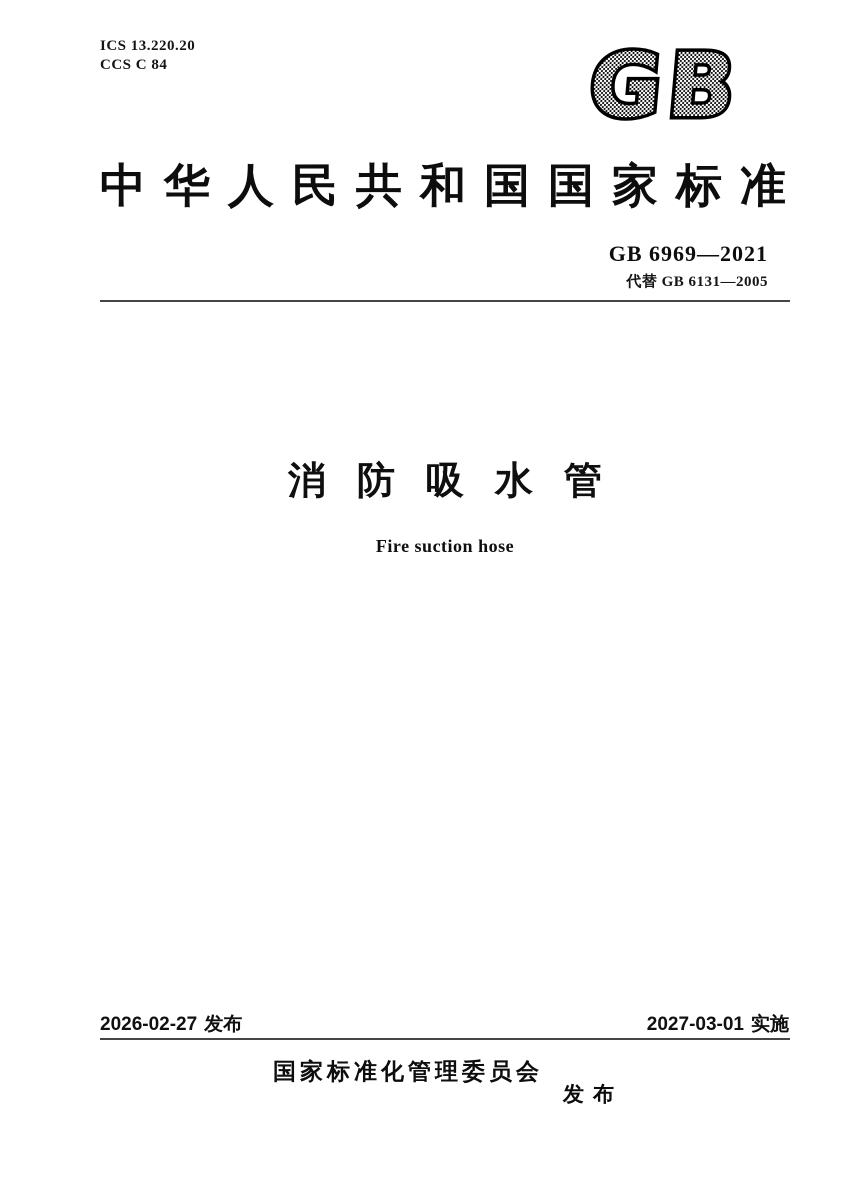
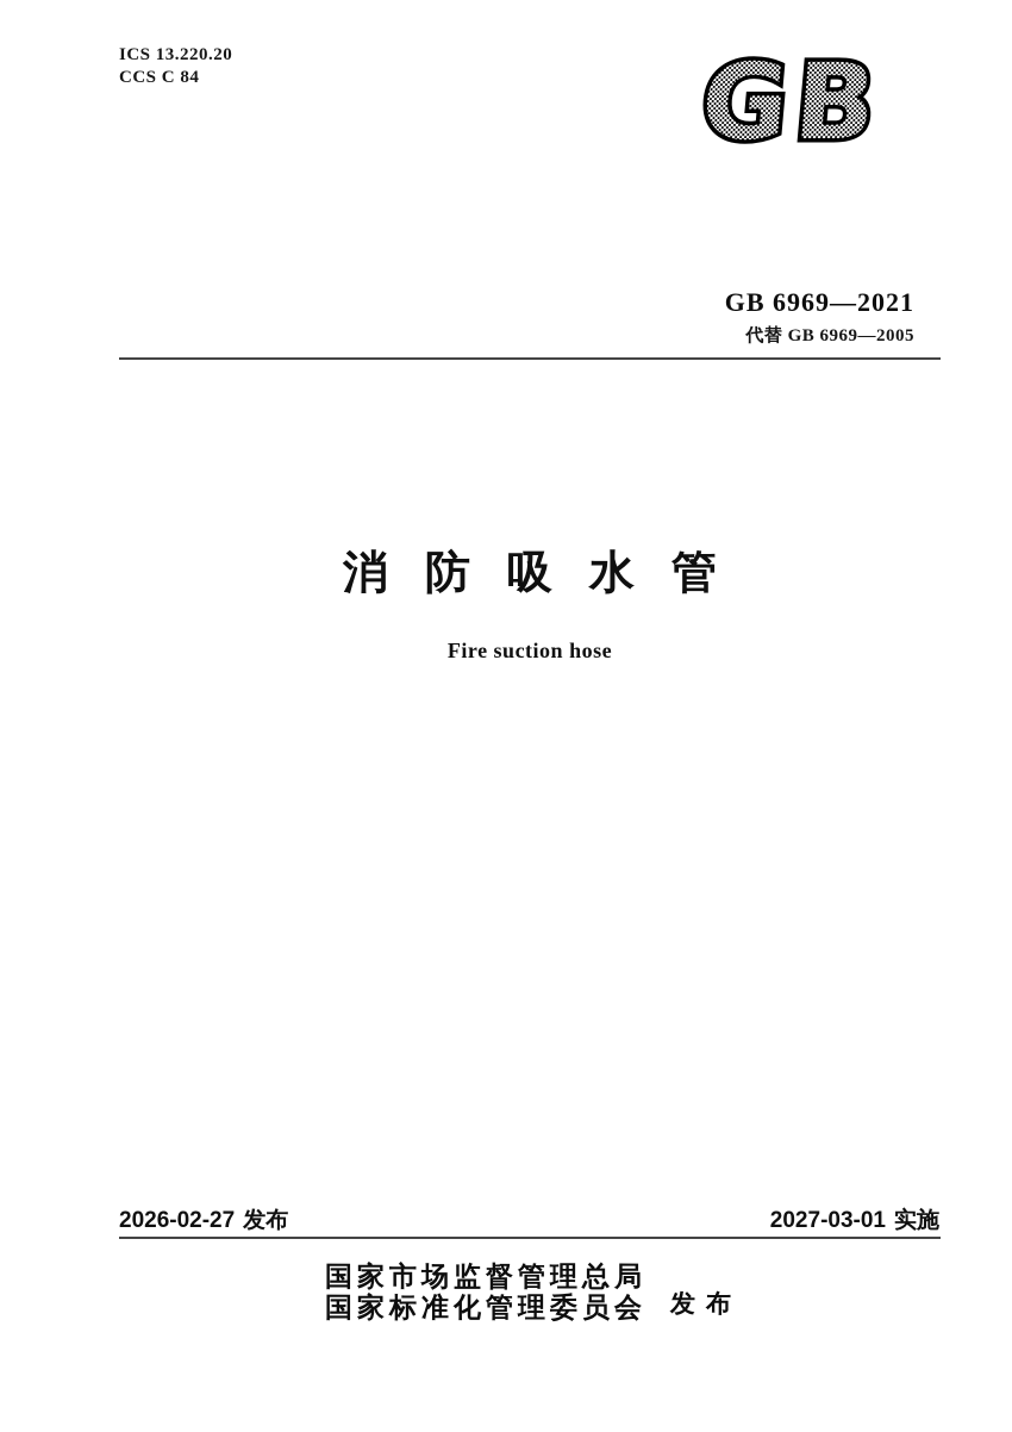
  ICS 13.220.20
  CCS C 84
- 中华人民共和国国家标准
  GB 6969—2021
- 代替 GB 6131—2005
+ 代替 GB 6969—2005
  消防吸水管
  Fire suction hose
  2026-02-27 发布
  2027-03-01 实施
+ 国家市场监督管理总局
  国家标准化管理委员会
  发布
